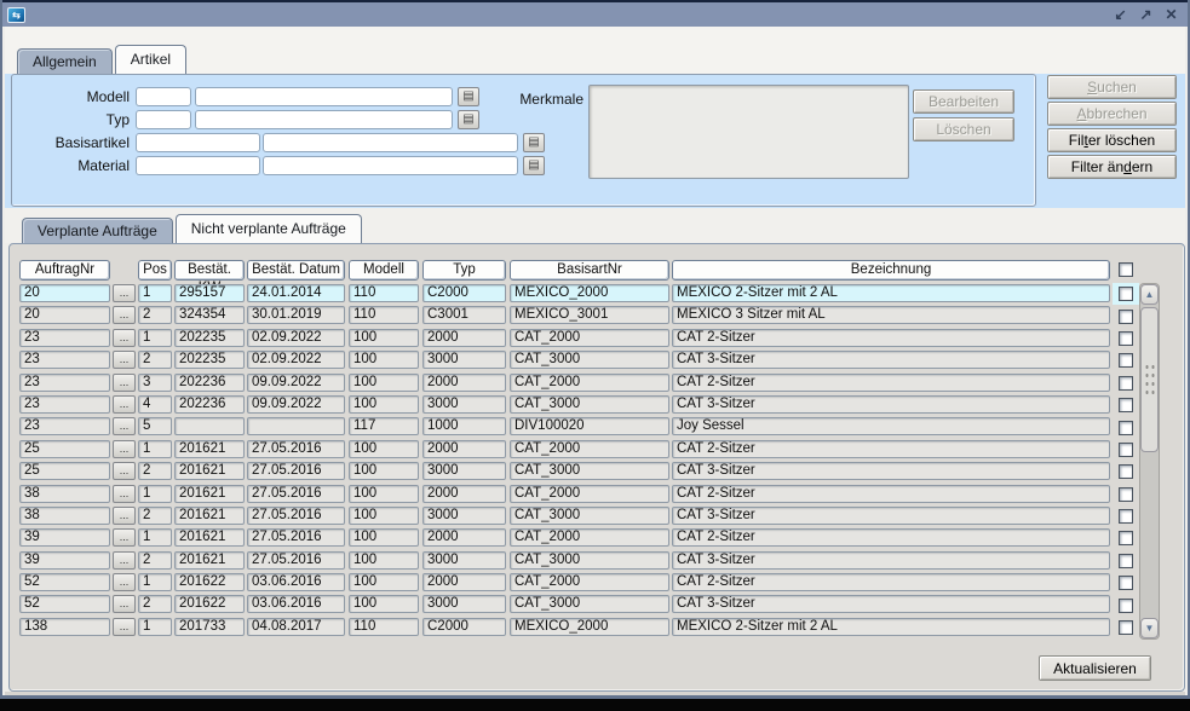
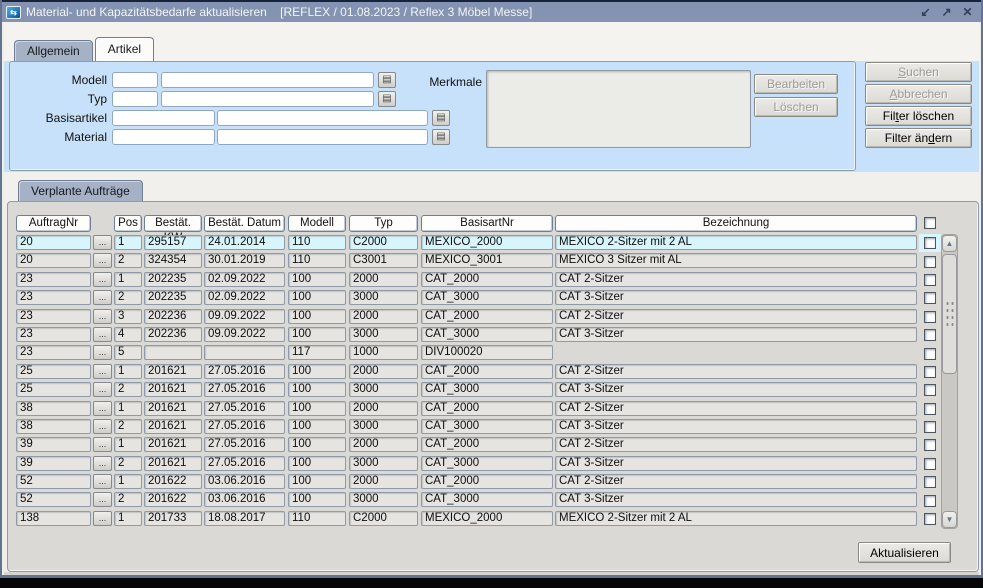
  ⇆
+ Material- und Kapazitätsbedarfe aktualisieren [REFLEX / 01.08.2023 / Reflex 3 Möbel Messe]
  ↙
  ↗
  ✕
  Allgemein
  Artikel
  Modell
  Typ
  Basisartikel
  Material
  Merkmale
  ▤
  ▤
  ▤
  ▤
  Bearbeiten
  Löschen
  Suchen
  Abbrechen
  Filter löschen
  Filter ändern
  Verplante Aufträge
- Nicht verplante Aufträge
  AuftragNr
  Pos
  Bestät.
  Bestät. Datum
  Modell
  Typ
  BasisartNr
  Bezeichnung
  20
  ...
  1
  295157
  24.01.2014
  110
  C2000
  MEXICO_2000
  MEXICO 2-Sitzer mit 2 AL
  20
  ...
  2
  324354
  30.01.2019
  110
  C3001
  MEXICO_3001
  MEXICO 3 Sitzer mit AL
  23
  ...
  1
  202235
  02.09.2022
  100
  2000
  CAT_2000
  CAT 2-Sitzer
  23
  ...
  2
  202235
  02.09.2022
  100
  3000
  CAT_3000
  CAT 3-Sitzer
  23
  ...
  3
  202236
  09.09.2022
  100
  2000
  CAT_2000
  CAT 2-Sitzer
  23
  ...
  4
  202236
  09.09.2022
  100
  3000
  CAT_3000
  CAT 3-Sitzer
  23
  ...
  5
  117
  1000
  DIV100020
- Joy Sessel
  25
  ...
  1
  201621
  27.05.2016
  100
  2000
  CAT_2000
  CAT 2-Sitzer
  25
  ...
  2
  201621
  27.05.2016
  100
  3000
  CAT_3000
  CAT 3-Sitzer
  38
  ...
  1
  201621
  27.05.2016
  100
  2000
  CAT_2000
  CAT 2-Sitzer
  38
  ...
  2
  201621
  27.05.2016
  100
  3000
  CAT_3000
  CAT 3-Sitzer
  39
  ...
  1
  201621
  27.05.2016
  100
  2000
  CAT_2000
  CAT 2-Sitzer
  39
  ...
  2
  201621
  27.05.2016
  100
  3000
  CAT_3000
  CAT 3-Sitzer
  52
  ...
  1
  201622
  03.06.2016
  100
  2000
  CAT_2000
  CAT 2-Sitzer
  52
  ...
  2
  201622
  03.06.2016
  100
  3000
  CAT_3000
  CAT 3-Sitzer
  138
  ...
  1
  201733
- 04.08.2017
+ 18.08.2017
  110
  C2000
  MEXICO_2000
  MEXICO 2-Sitzer mit 2 AL
  ▲
  ▼
  Aktualisieren
